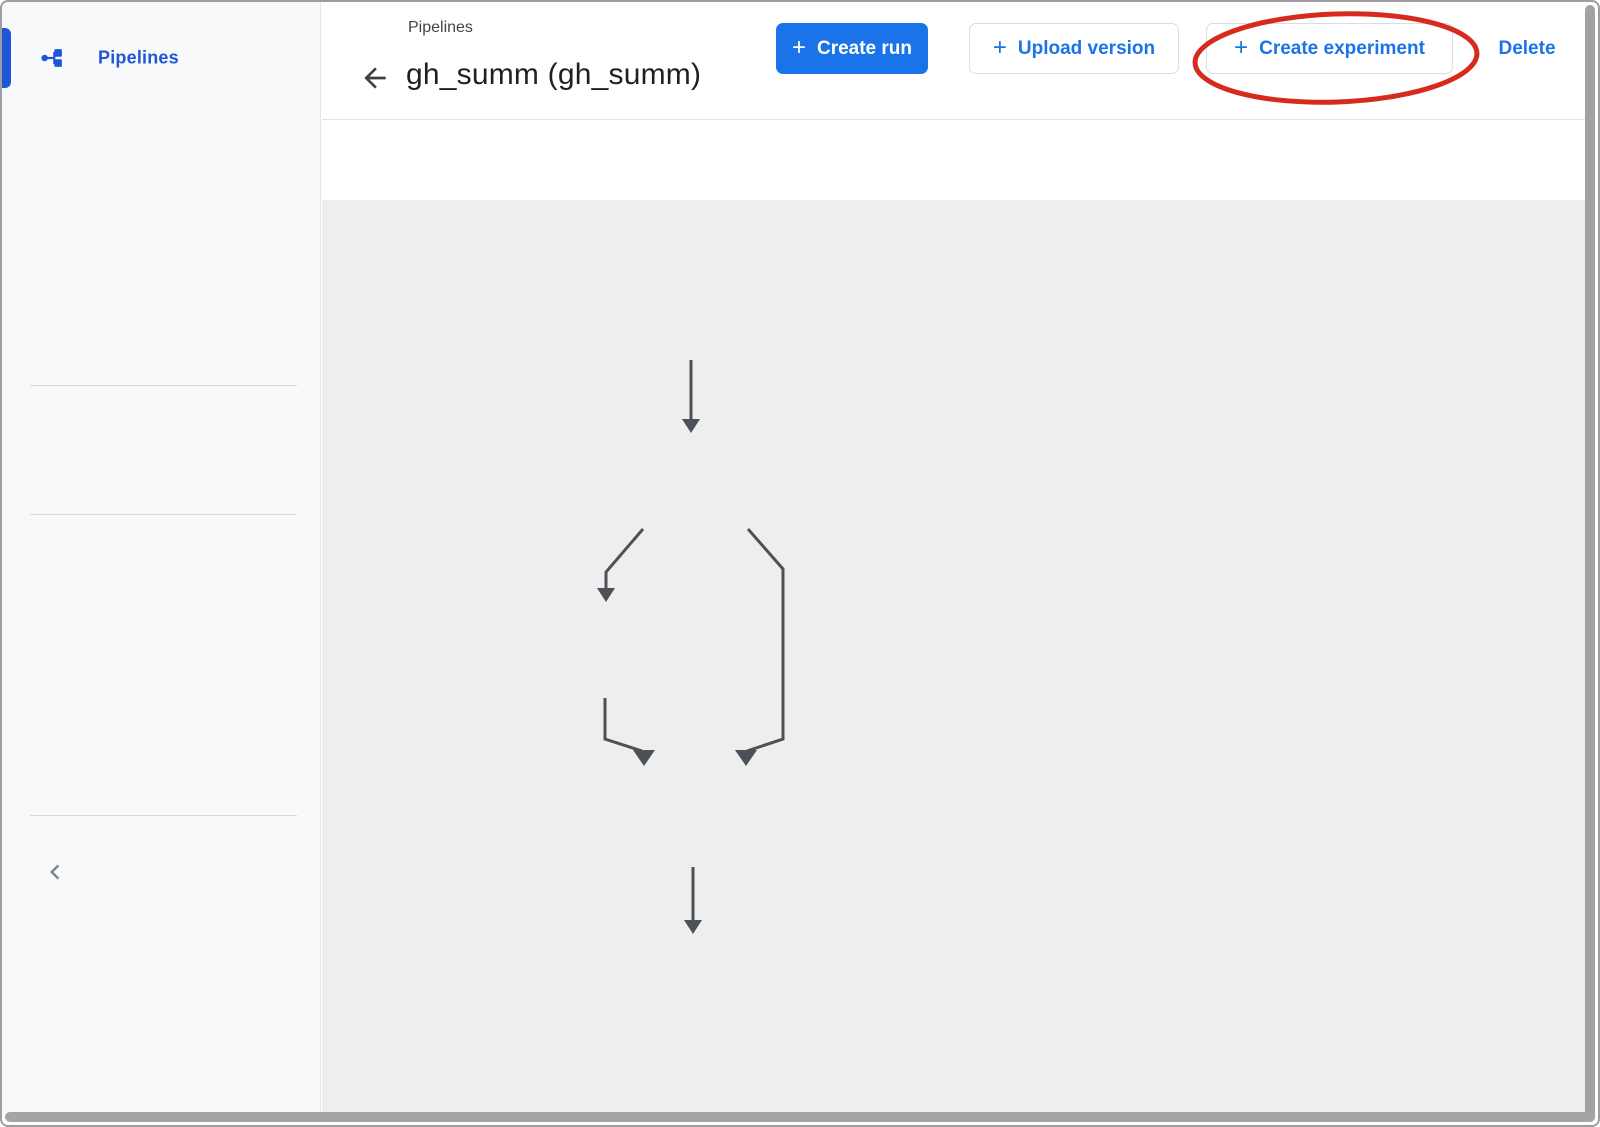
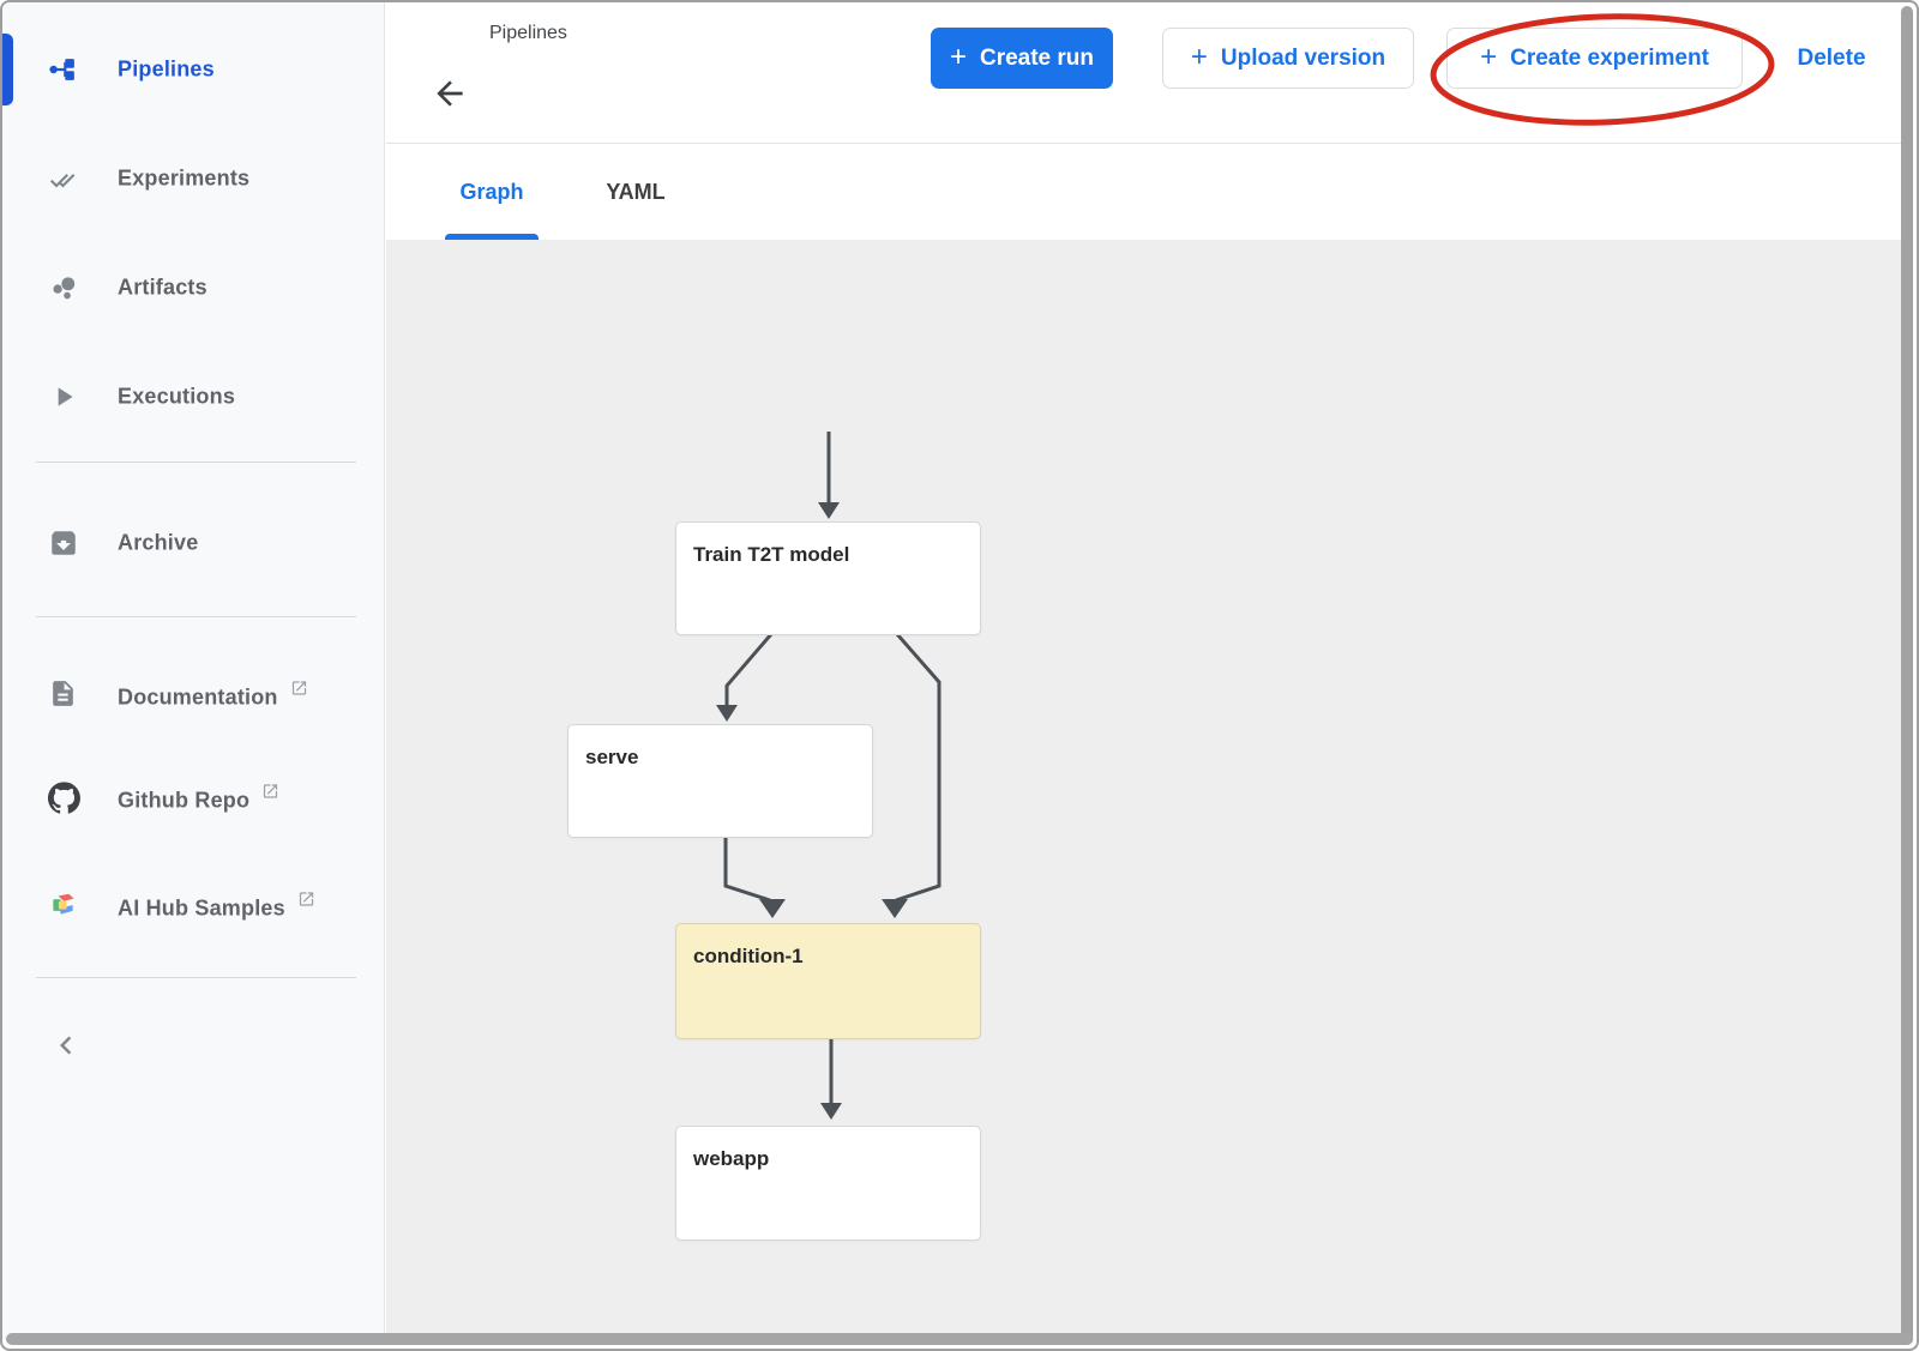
  Pipelines
+ Experiments
+ Artifacts
+ Executions
+ Archive
+ Documentation
+ Github Repo
+ AI Hub Samples
  Pipelines
- gh_summ (gh_summ)
  +
  Create run
  +
  Upload version
  +
  Create experiment
  Delete
+ Graph
+ YAML
+ Train T2T model
+ serve
+ condition-1
+ webapp
